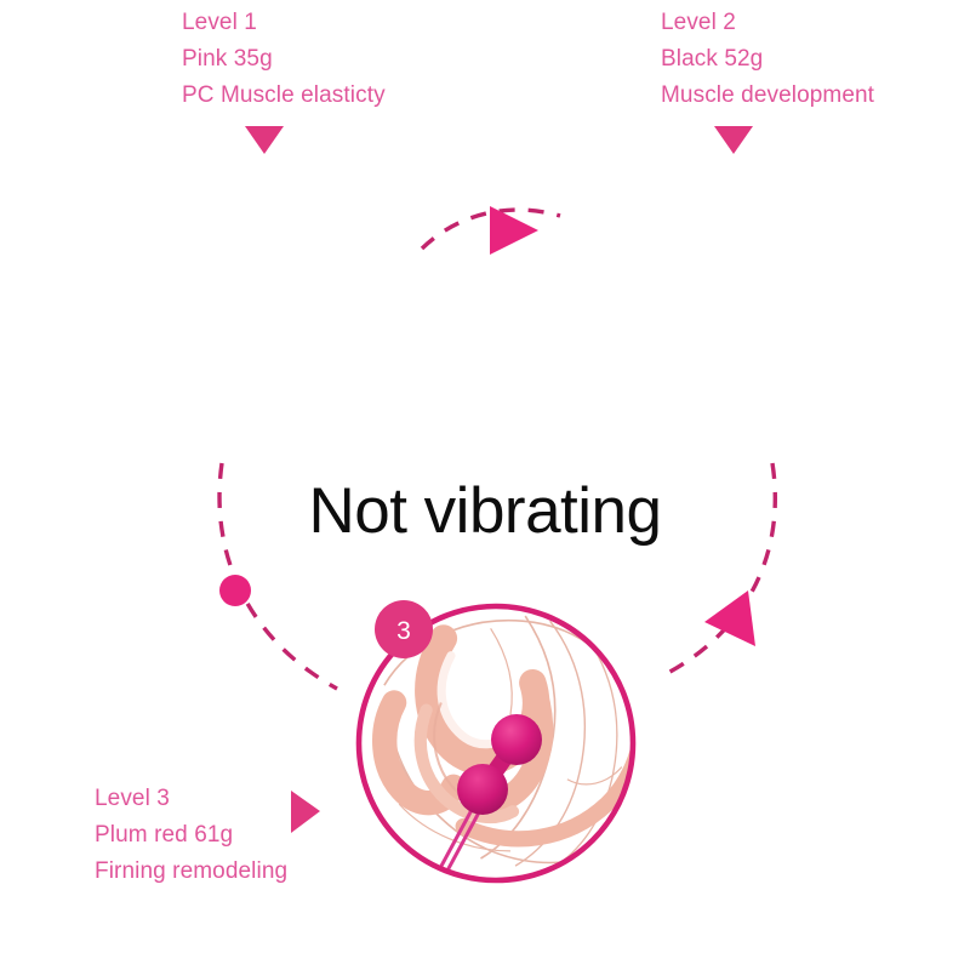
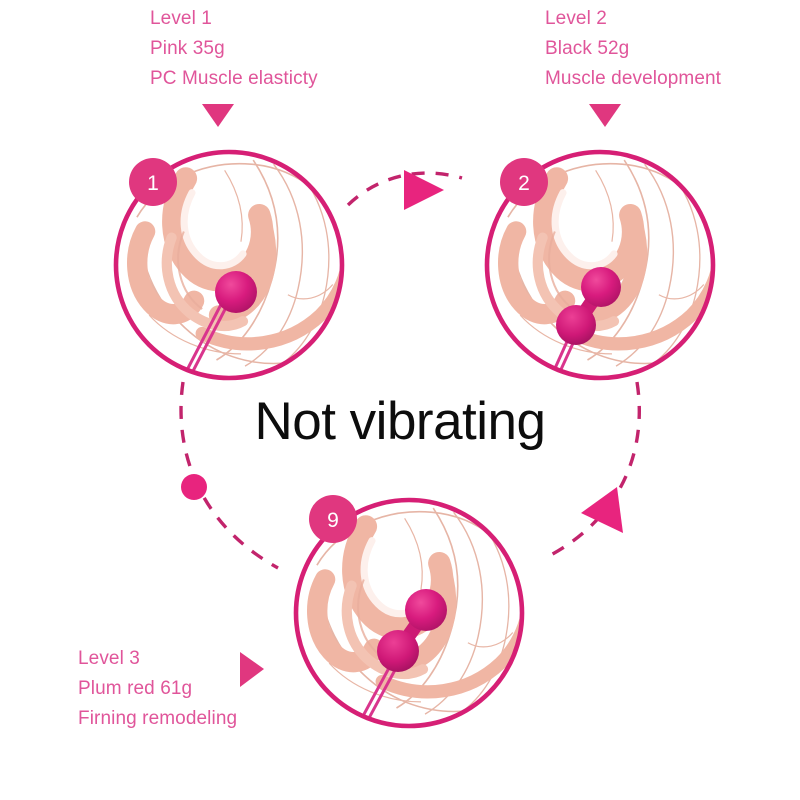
+ 1
+ 2
- 3
+ 9
  Level 1
  Pink 35g
  PC Muscle elasticty
  Level 2
  Black 52g
  Muscle development
  Level 3
  Plum red 61g
  Firning remodeling
  Not vibrating
